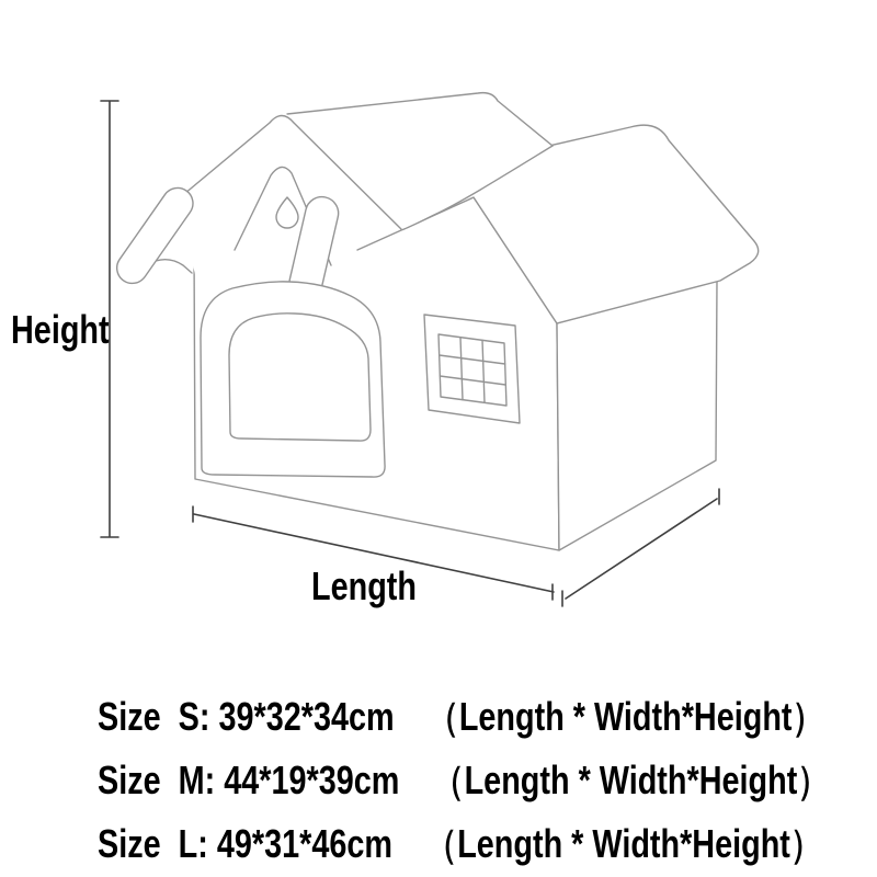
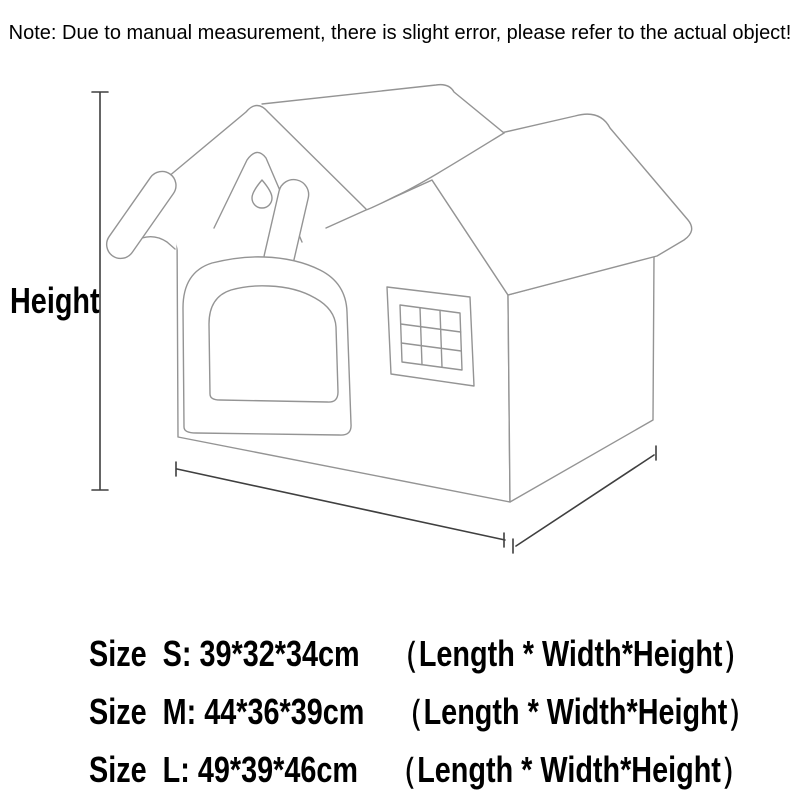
+ Note: Due to manual measurement, there is slight error, please refer to the actual object!
  Height
- Length
  Size S: 39*32*34cm （Length * Width*Height）
- Size M: 44*19*39cm （Length * Width*Height）
+ Size M: 44*36*39cm （Length * Width*Height）
- Size L: 49*31*46cm （Length * Width*Height）
+ Size L: 49*39*46cm （Length * Width*Height）
